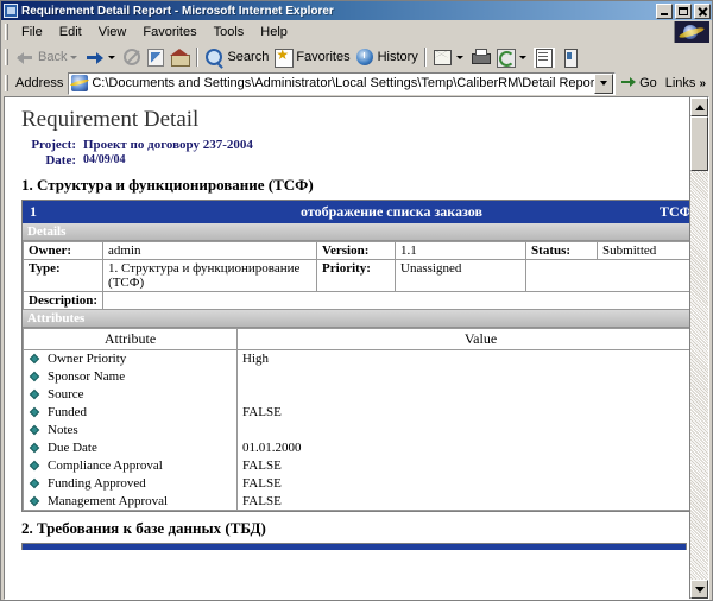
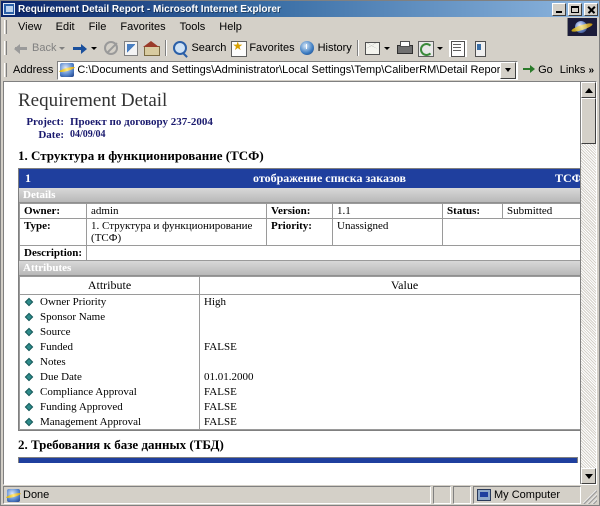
  Requirement Detail Report - Microsoft Internet Explorer
- File
+ View
  Edit
- View
+ File
  Favorites
  Tools
  Help
  Back
  Search
  Favorites
  History
  Address
  C:\Documents and Settings\Administrator\Local Settings\Temp\CaliberRM\Detail Repor
  Go
  Links
  »
  Requirement Detail
  Project:
  Проект по договору 237-2004
  Date:
  04/09/04
  1. Структура и функционирование (ТСФ)
  1
  отображение списка заказов
  Details
  Owner:	admin	Version:	1.1	Status:	Submitted
  Type:	1. Структура и функционирование (ТСФ)	Priority:	Unassigned
  Description:
  Attributes
  Attribute	Value
  Owner Priority	High
  Sponsor Name
  Source
  Funded	FALSE
  Notes
  Due Date	01.01.2000
  Compliance Approval	FALSE
  Funding Approved	FALSE
  Management Approval	FALSE
  2. Требования к базе данных (ТБД)
+ Done
+ My Computer
